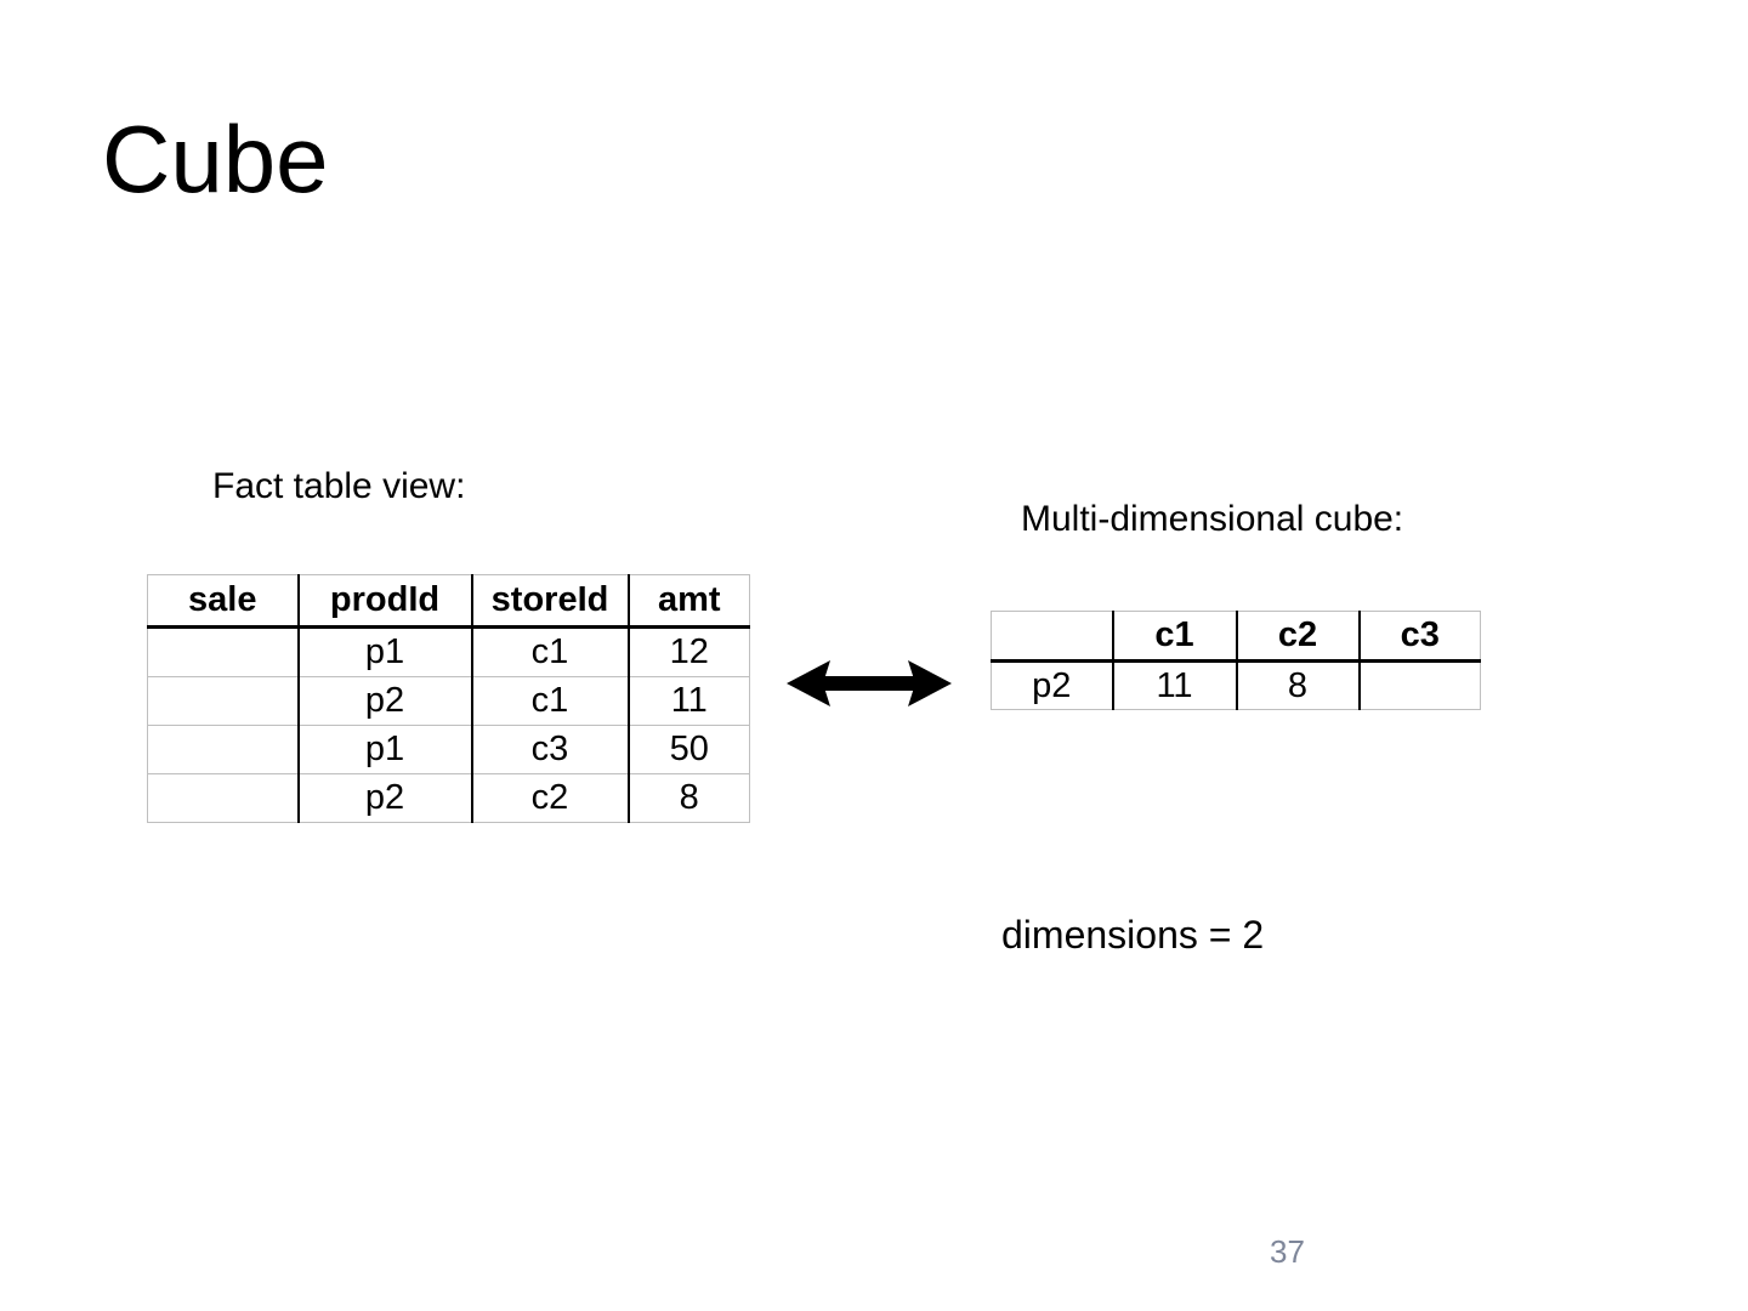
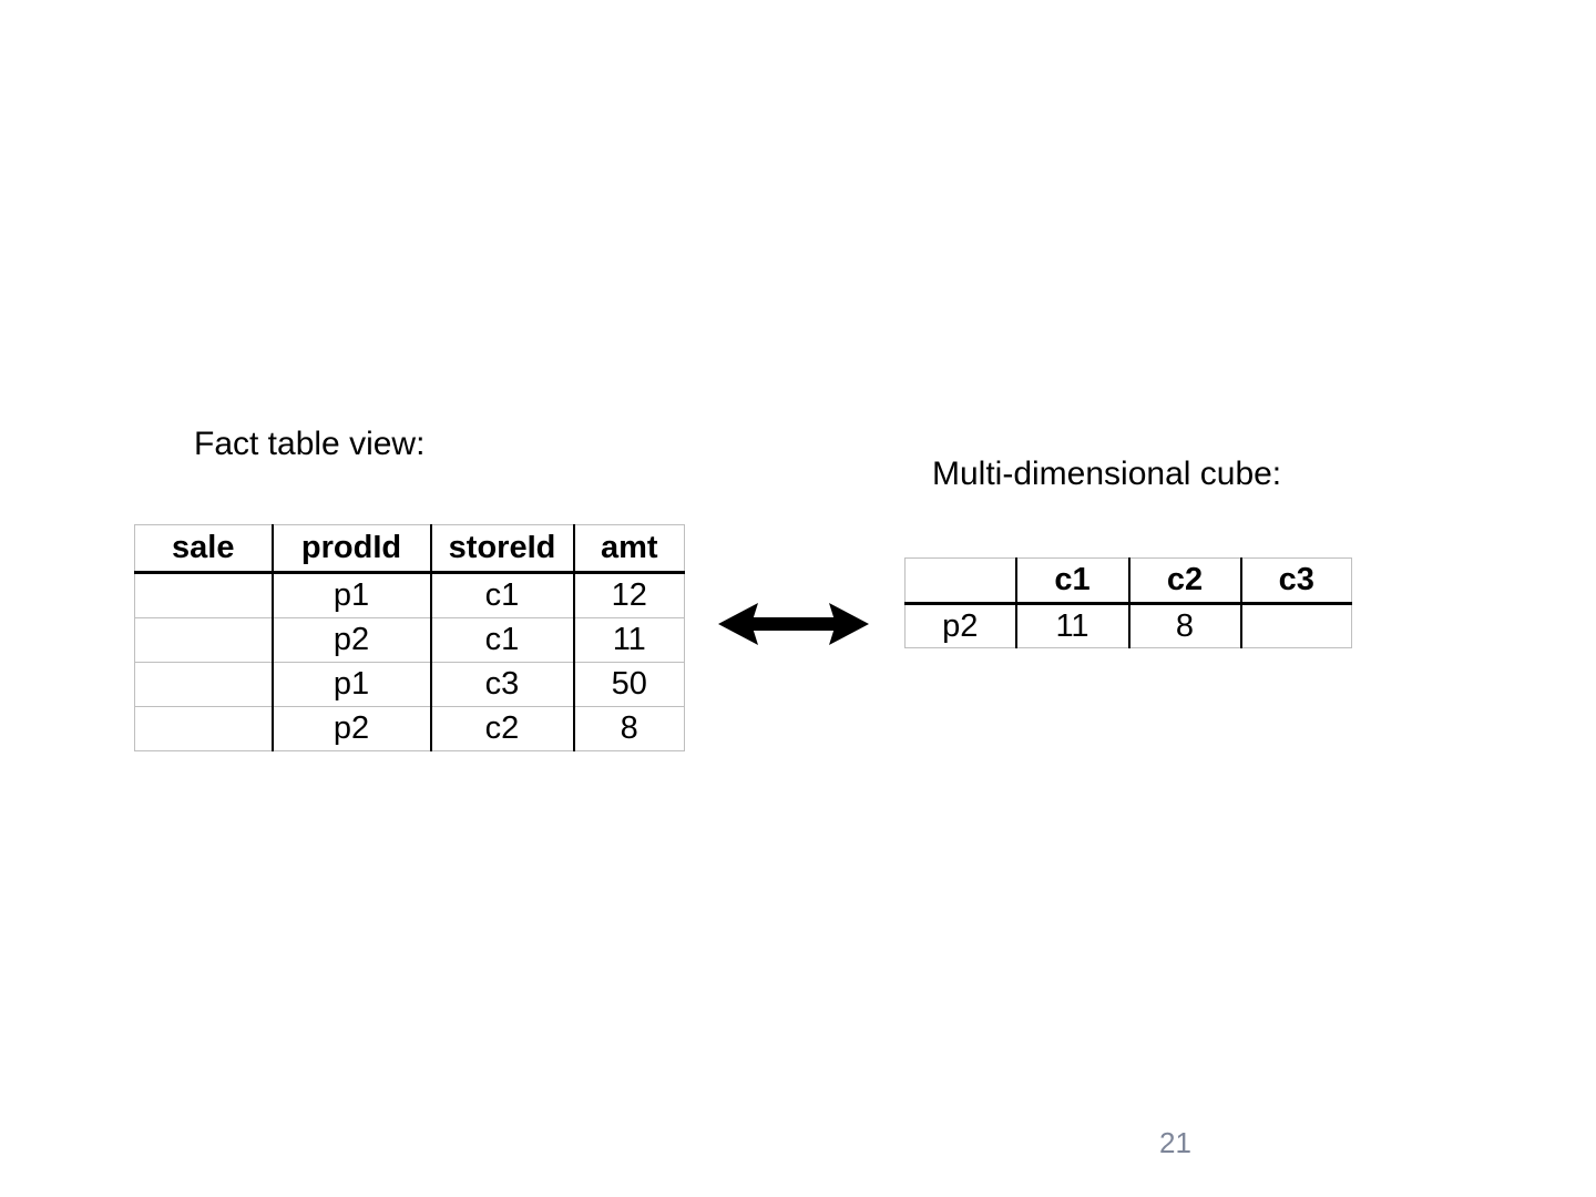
- Cube
  Fact table view:
  sale	prodId	storeId	amt
  	p1	c1	12
  	p2	c1	11
  	p1	c3	50
  	p2	c2	8
  Multi-dimensional cube:
  	c1	c2	c3
  p2	11	8
- dimensions = 2
- 37
+ 21
